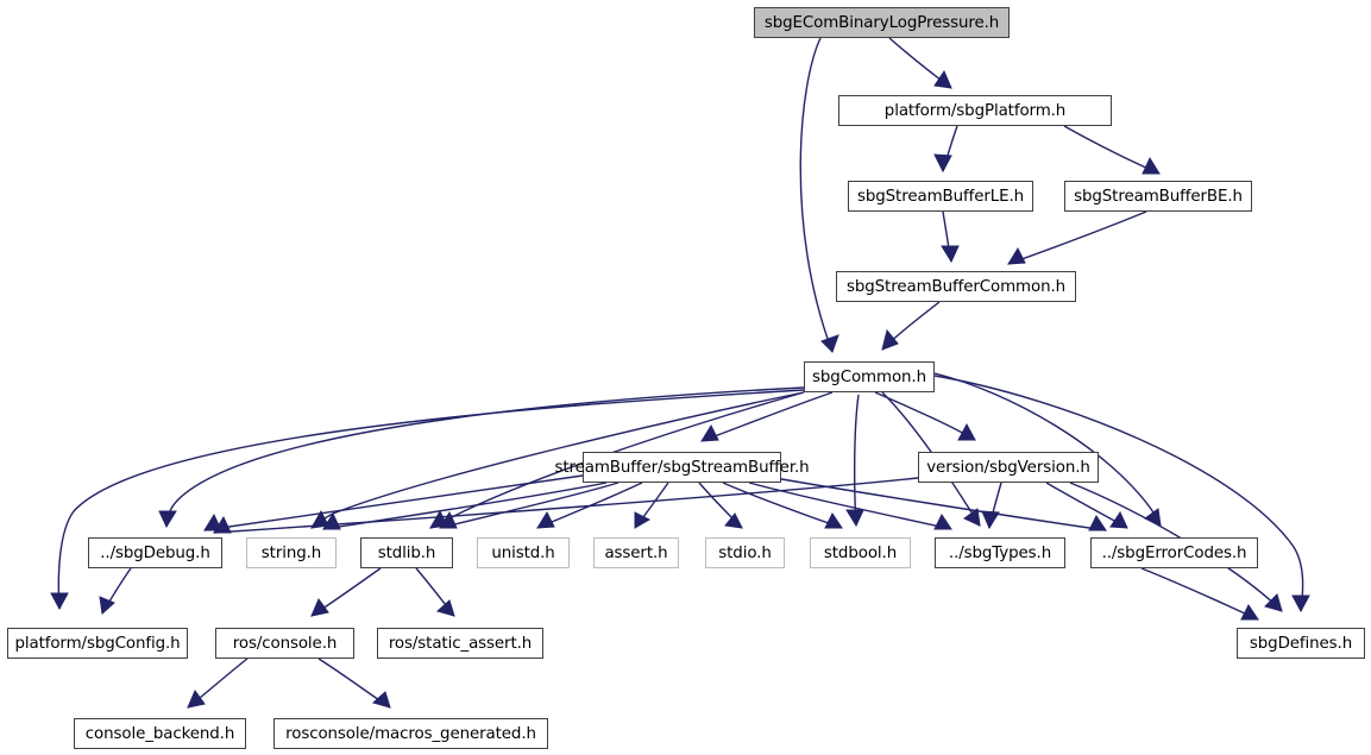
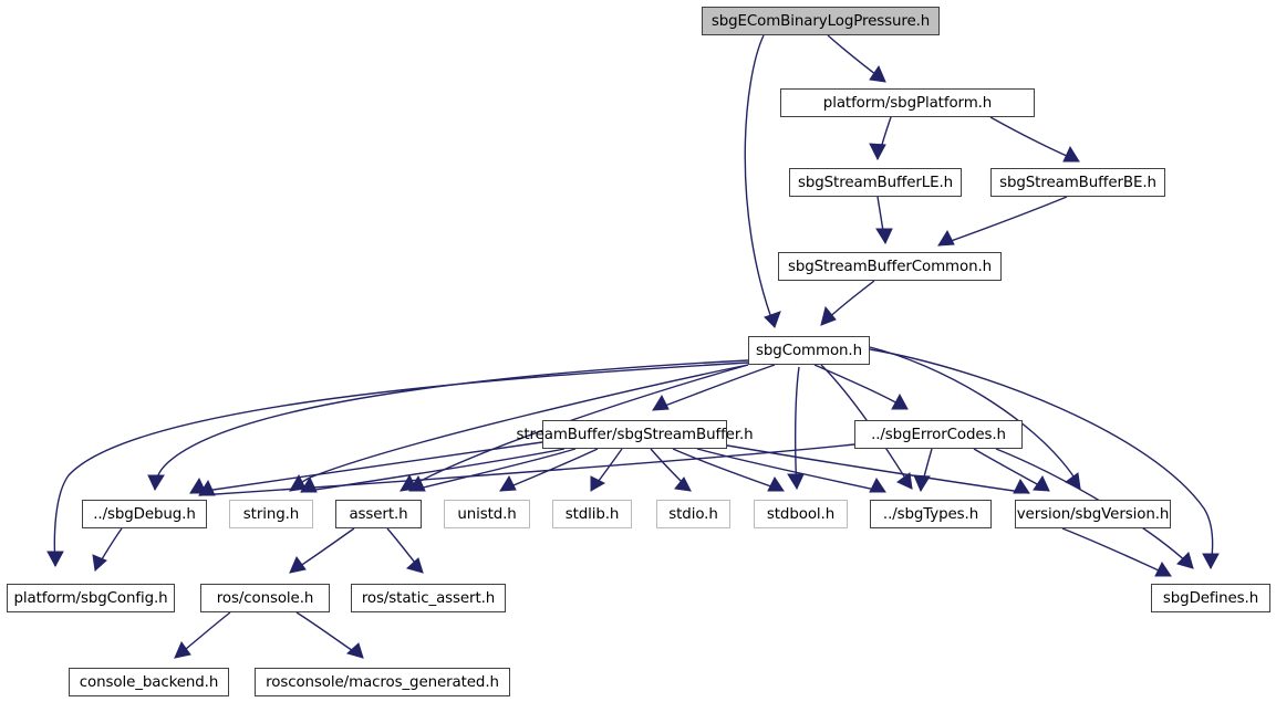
  sbgEComBinaryLogPressure.h
  platform/sbgPlatform.h
  sbgStreamBufferLE.h
  sbgStreamBufferBE.h
  sbgStreamBufferCommon.h
  sbgCommon.h
  streamBuffer/sbgStreamBuffer.h
- version/sbgVersion.h
+ ../sbgErrorCodes.h
  ../sbgDebug.h
  string.h
- stdlib.h
+ assert.h
  unistd.h
- assert.h
+ stdlib.h
  stdio.h
  stdbool.h
  ../sbgTypes.h
- ../sbgErrorCodes.h
+ version/sbgVersion.h
  platform/sbgConfig.h
  ros/console.h
  ros/static_assert.h
  sbgDefines.h
  console_backend.h
  rosconsole/macros_generated.h
